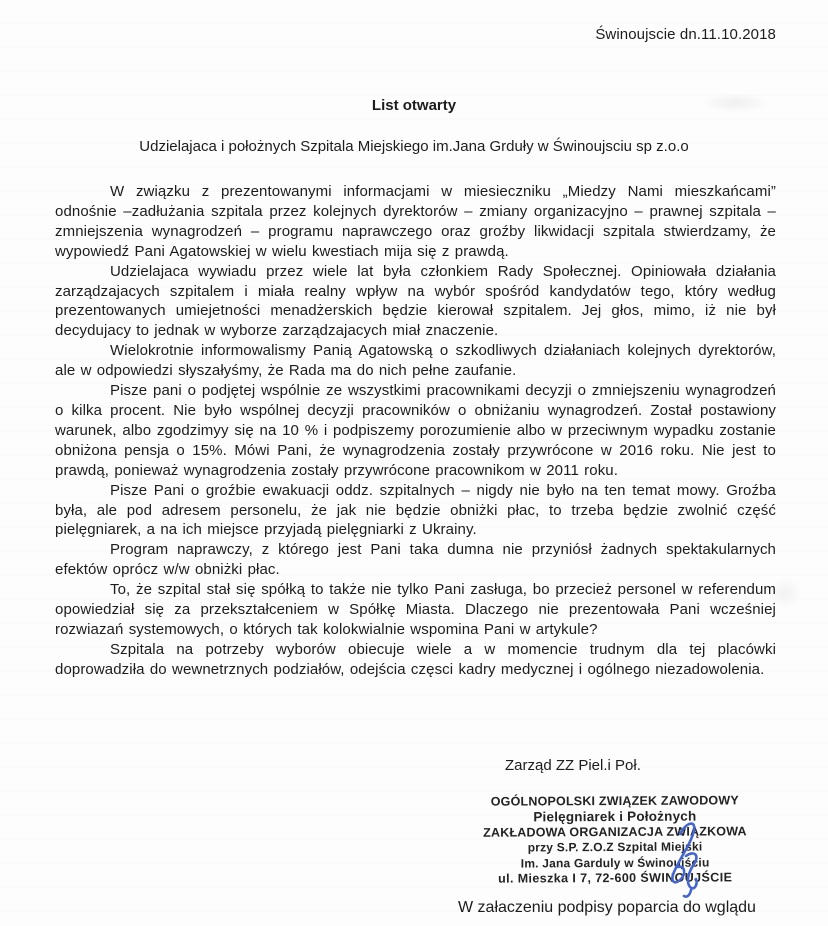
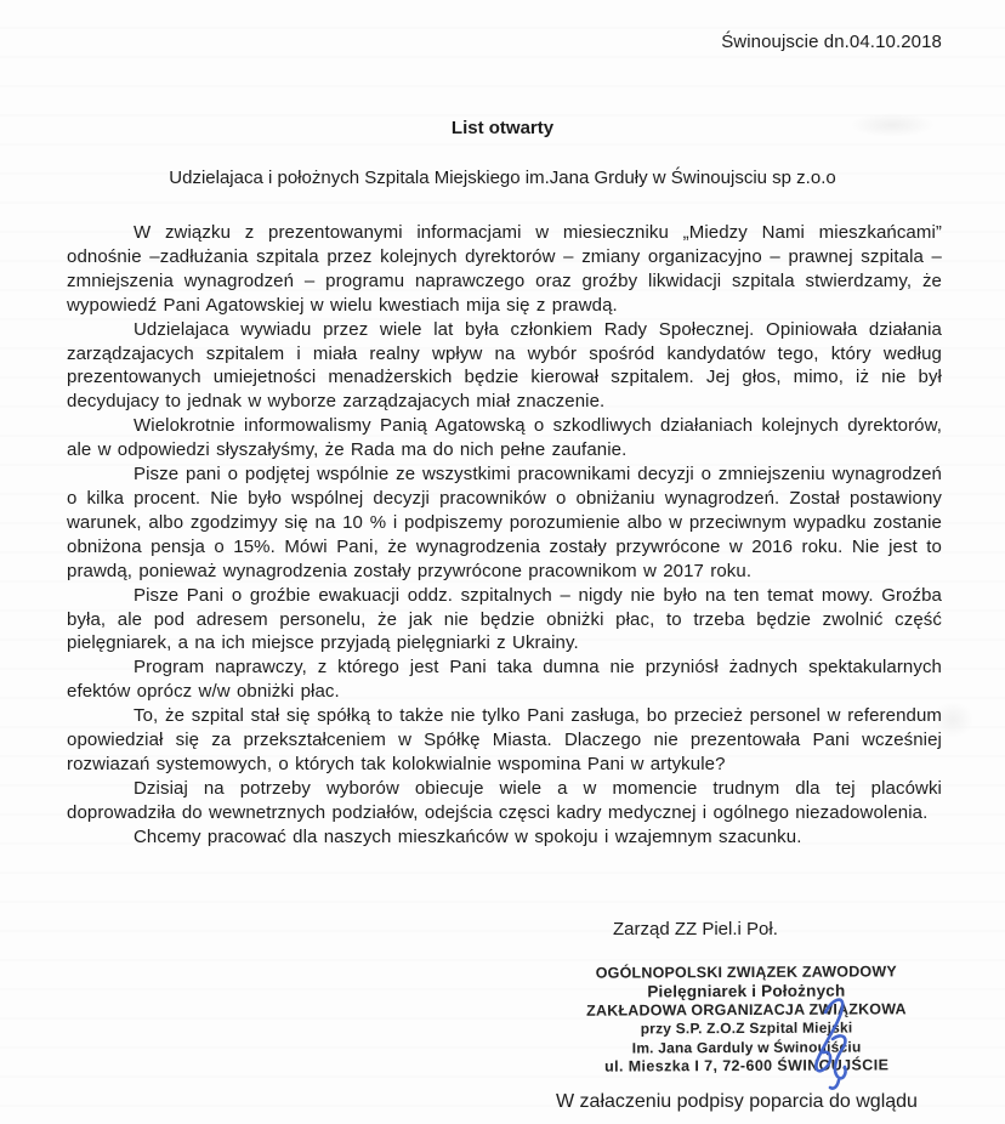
- Świnoujscie dn.11.10.2018
+ Świnoujscie dn.04.10.2018
  List otwarty
  Udzielajaca i położnych Szpitala Miejskiego im.Jana Grduły w Świnoujsciu sp z.o.o
  W związku z prezentowanymi informacjami w miesieczniku „Miedzy Nami mieszkańcami” odnośnie –zadłużania szpitala przez kolejnych dyrektorów – zmiany organizacyjno – prawnej szpitala – zmniejszenia wynagrodzeń – programu naprawczego oraz groźby likwidacji szpitala stwierdzamy, że wypowiedź Pani Agatowskiej w wielu kwestiach mija się z prawdą.
  Udzielajaca wywiadu przez wiele lat była członkiem Rady Społecznej. Opiniowała działania zarządzajacych szpitalem i miała realny wpływ na wybór spośród kandydatów tego, który według prezentowanych umiejetności menadżerskich będzie kierował szpitalem. Jej głos, mimo, iż nie był decydujacy to jednak w wyborze zarządzajacych miał znaczenie.
  Wielokrotnie informowalismy Panią Agatowską o szkodliwych działaniach kolejnych dyrektorów, ale w odpowiedzi słyszałyśmy, że Rada ma do nich pełne zaufanie.
- Pisze pani o podjętej wspólnie ze wszystkimi pracownikami decyzji o zmniejszeniu wynagrodzeń o kilka procent. Nie było wspólnej decyzji pracowników o obniżaniu wynagrodzeń. Został postawiony warunek, albo zgodzimyy się na 10 % i podpiszemy porozumienie albo w przeciwnym wypadku zostanie obniżona pensja o 15%. Mówi Pani, że wynagrodzenia zostały przywrócone w 2016 roku. Nie jest to prawdą, ponieważ wynagrodzenia zostały przywrócone pracownikom w 2011 roku.
+ Pisze pani o podjętej wspólnie ze wszystkimi pracownikami decyzji o zmniejszeniu wynagrodzeń o kilka procent. Nie było wspólnej decyzji pracowników o obniżaniu wynagrodzeń. Został postawiony warunek, albo zgodzimyy się na 10 % i podpiszemy porozumienie albo w przeciwnym wypadku zostanie obniżona pensja o 15%. Mówi Pani, że wynagrodzenia zostały przywrócone w 2016 roku. Nie jest to prawdą, ponieważ wynagrodzenia zostały przywrócone pracownikom w 2017 roku.
  Pisze Pani o groźbie ewakuacji oddz. szpitalnych – nigdy nie było na ten temat mowy. Groźba była, ale pod adresem personelu, że jak nie będzie obniżki płac, to trzeba będzie zwolnić część pielęgniarek, a na ich miejsce przyjadą pielęgniarki z Ukrainy.
  Program naprawczy, z którego jest Pani taka dumna nie przyniósł żadnych spektakularnych efektów oprócz w/w obniżki płac.
  To, że szpital stał się spółką to także nie tylko Pani zasługa, bo przecież personel w referendum opowiedział się za przekształceniem w Spółkę Miasta. Dlaczego nie prezentowała Pani wcześniej rozwiazań systemowych, o których tak kolokwialnie wspomina Pani w artykule?
- Szpitala na potrzeby wyborów obiecuje wiele a w momencie trudnym dla tej placówki doprowadziła do wewnetrznych podziałów, odejścia częsci kadry medycznej i ogólnego niezadowolenia.
+ Dzisiaj na potrzeby wyborów obiecuje wiele a w momencie trudnym dla tej placówki doprowadziła do wewnetrznych podziałów, odejścia częsci kadry medycznej i ogólnego niezadowolenia.
+ Chcemy pracować dla naszych mieszkańców w spokoju i wzajemnym szacunku.
  Zarząd ZZ Piel.i Poł.
  OGÓLNOPOLSKI ZWIĄZEK ZAWODOWY
  Pielęgniarek i Położnych
  ZAKŁADOWA ORGANIZACJA ZIZKOWA
  przy S.P. Z.O.Z Szpital Miejki
  Im. Jana Garduly w Świnojśiu
  ul. Mieszka I 7, 72-600 ŚWINOJŚCIE
  W załaczeniu podpisy poparcia do wglądu
